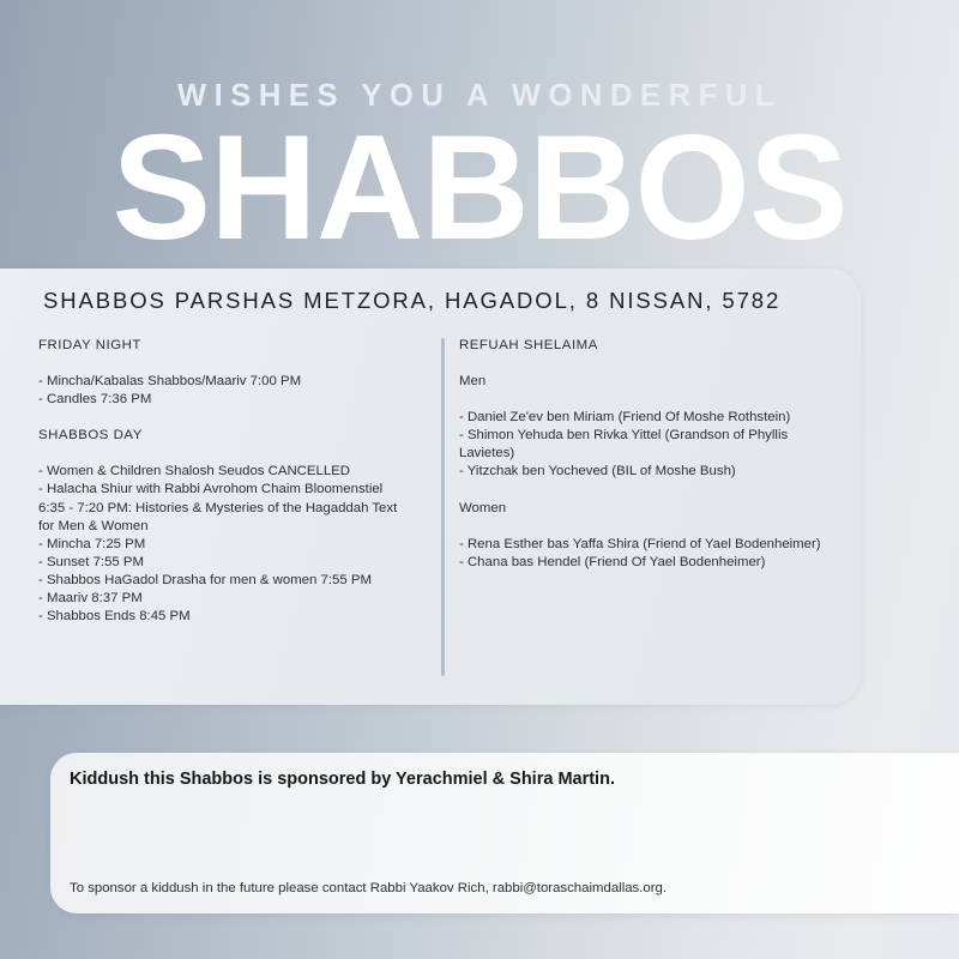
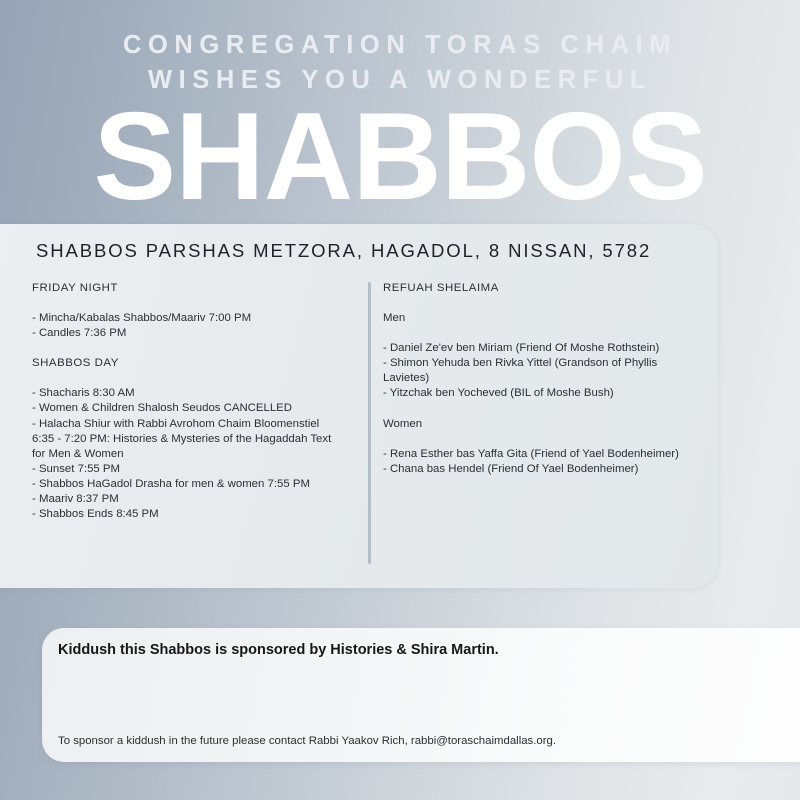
+ CONGREGATION TORAS CHAIM
  WISHES YOU A WONDERFUL
  SHABBOS
  SHABBOS PARSHAS METZORA, HAGADOL, 8 NISSAN, 5782
  FRIDAY NIGHT
  - Mincha/Kabalas Shabbos/Maariv 7:00 PM
  - Candles 7:36 PM
  SHABBOS DAY
+ - Shacharis 8:30 AM
  - Women & Children Shalosh Seudos CANCELLED
  - Halacha Shiur with Rabbi Avrohom Chaim Bloomenstiel 6:35 - 7:20 PM: Histories & Mysteries of the Hagaddah Text for Men & Women
- - Mincha 7:25 PM
  - Sunset 7:55 PM
  - Shabbos HaGadol Drasha for men & women 7:55 PM
  - Maariv 8:37 PM
  - Shabbos Ends 8:45 PM
  REFUAH SHELAIMA
  Men
  - Daniel Ze'ev ben Miriam (Friend Of Moshe Rothstein)
  - Shimon Yehuda ben Rivka Yittel (Grandson of Phyllis Lavietes)
  - Yitzchak ben Yocheved (BIL of Moshe Bush)
  Women
- - Rena Esther bas Yaffa Shira (Friend of Yael Bodenheimer)
+ - Rena Esther bas Yaffa Gita (Friend of Yael Bodenheimer)
  - Chana bas Hendel (Friend Of Yael Bodenheimer)
- Kiddush this Shabbos is sponsored by Yerachmiel & Shira Martin.
+ Kiddush this Shabbos is sponsored by Histories & Shira Martin.
  To sponsor a kiddush in the future please contact Rabbi Yaakov Rich, rabbi@toraschaimdallas.org.
